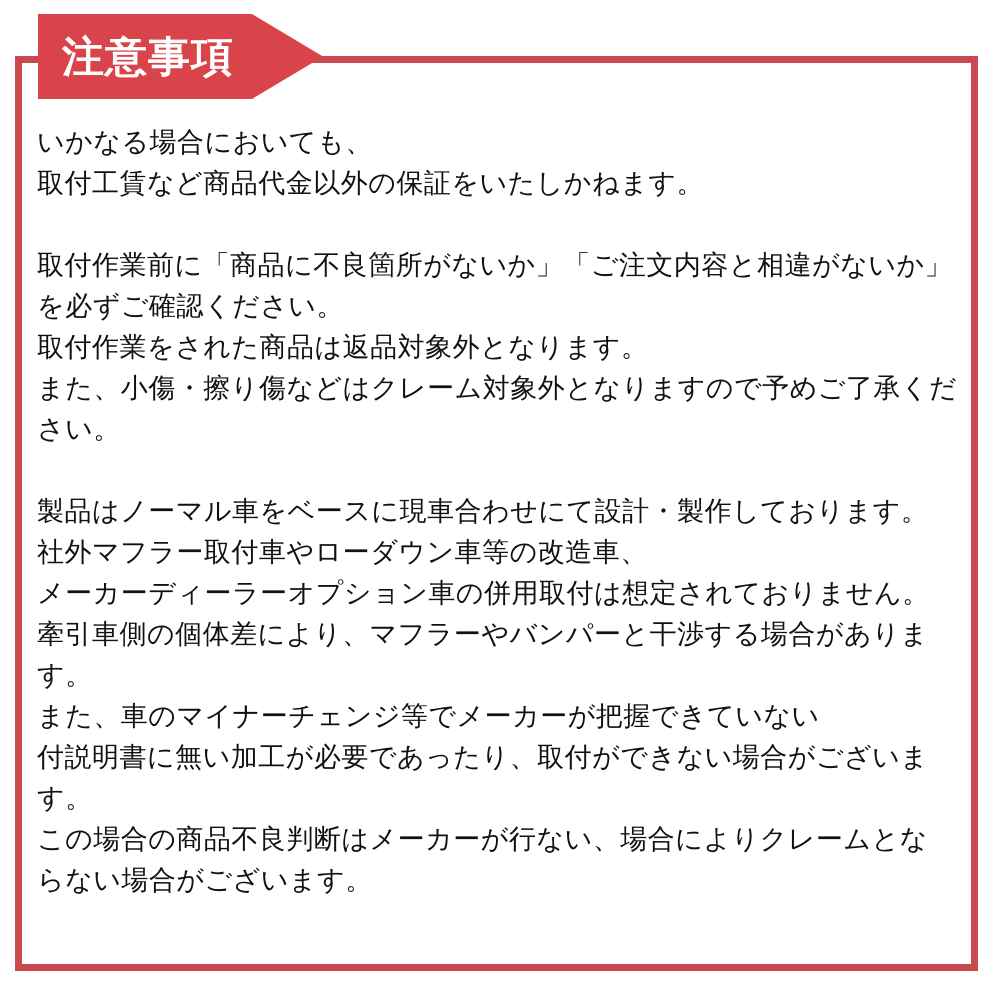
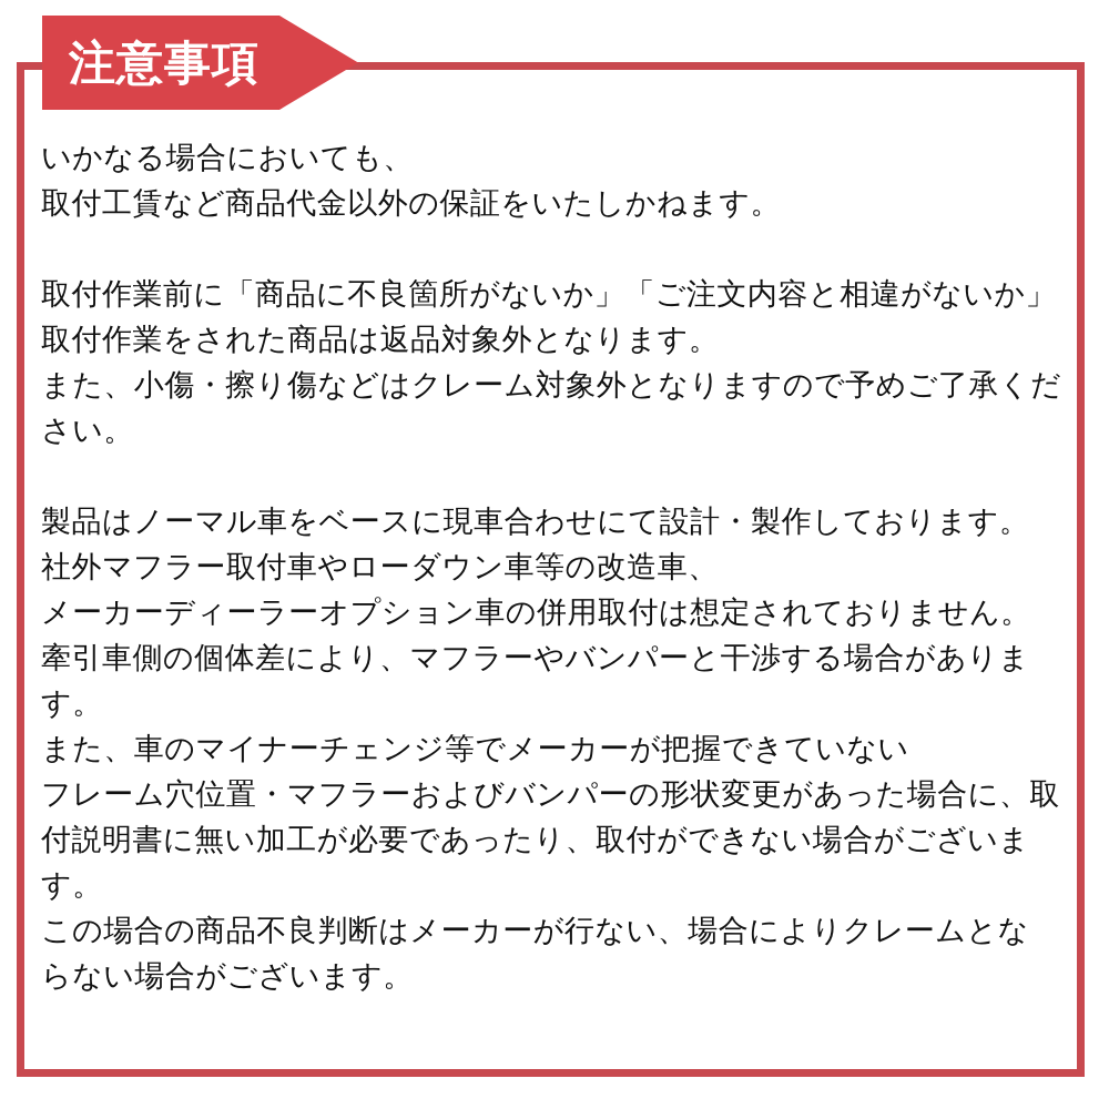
  注意事項
  いかなる場合においても、
  取付工賃など商品代金以外の保証をいたしかねます。
  取付作業前に「商品に不良箇所がないか」「ご注文内容と相違がないか」
- を必ずご確認ください。
  取付作業をされた商品は返品対象外となります。
  また、小傷・擦り傷などはクレーム対象外となりますので予めご了承くだ
  さい。
  製品はノーマル車をベースに現車合わせにて設計・製作しております。
  社外マフラー取付車やローダウン車等の改造車、
  メーカーディーラーオプション車の併用取付は想定されておりません。
  牽引車側の個体差により、マフラーやバンパーと干渉する場合がありま
  す。
  また、車のマイナーチェンジ等でメーカーが把握できていない
+ フレーム穴位置・マフラーおよびバンパーの形状変更があった場合に、取
  付説明書に無い加工が必要であったり、取付ができない場合がございま
  す。
  この場合の商品不良判断はメーカーが行ない、場合によりクレームとな
  らない場合がございます。
